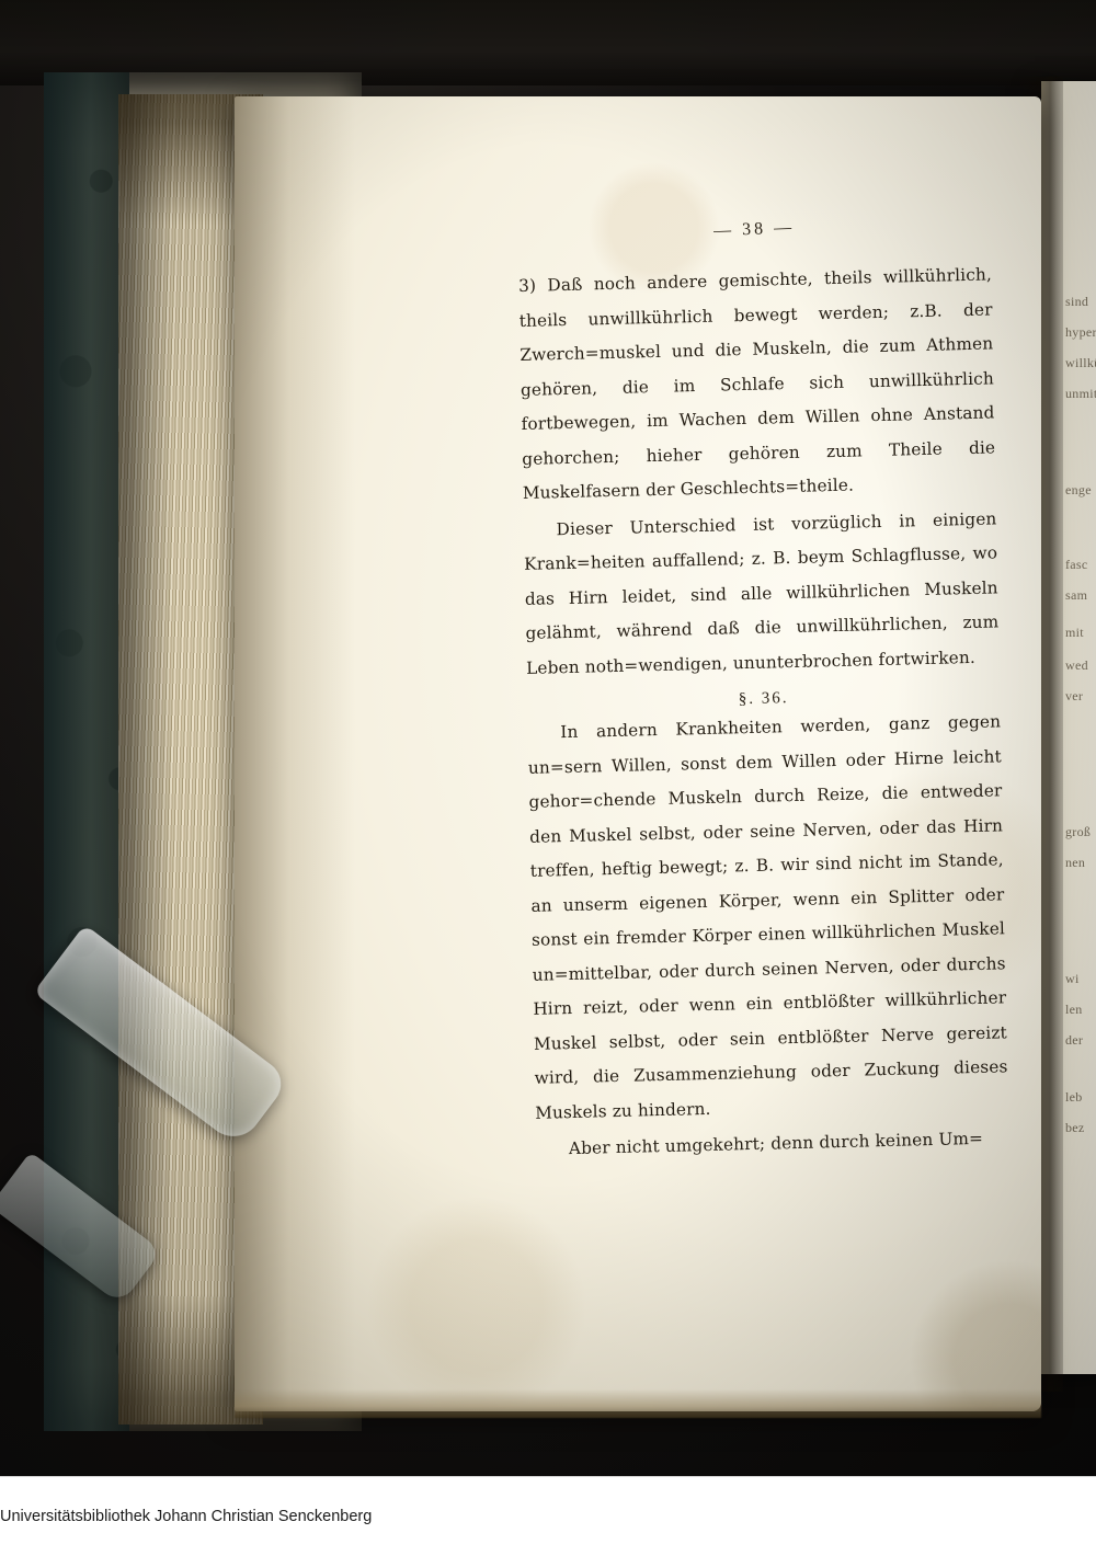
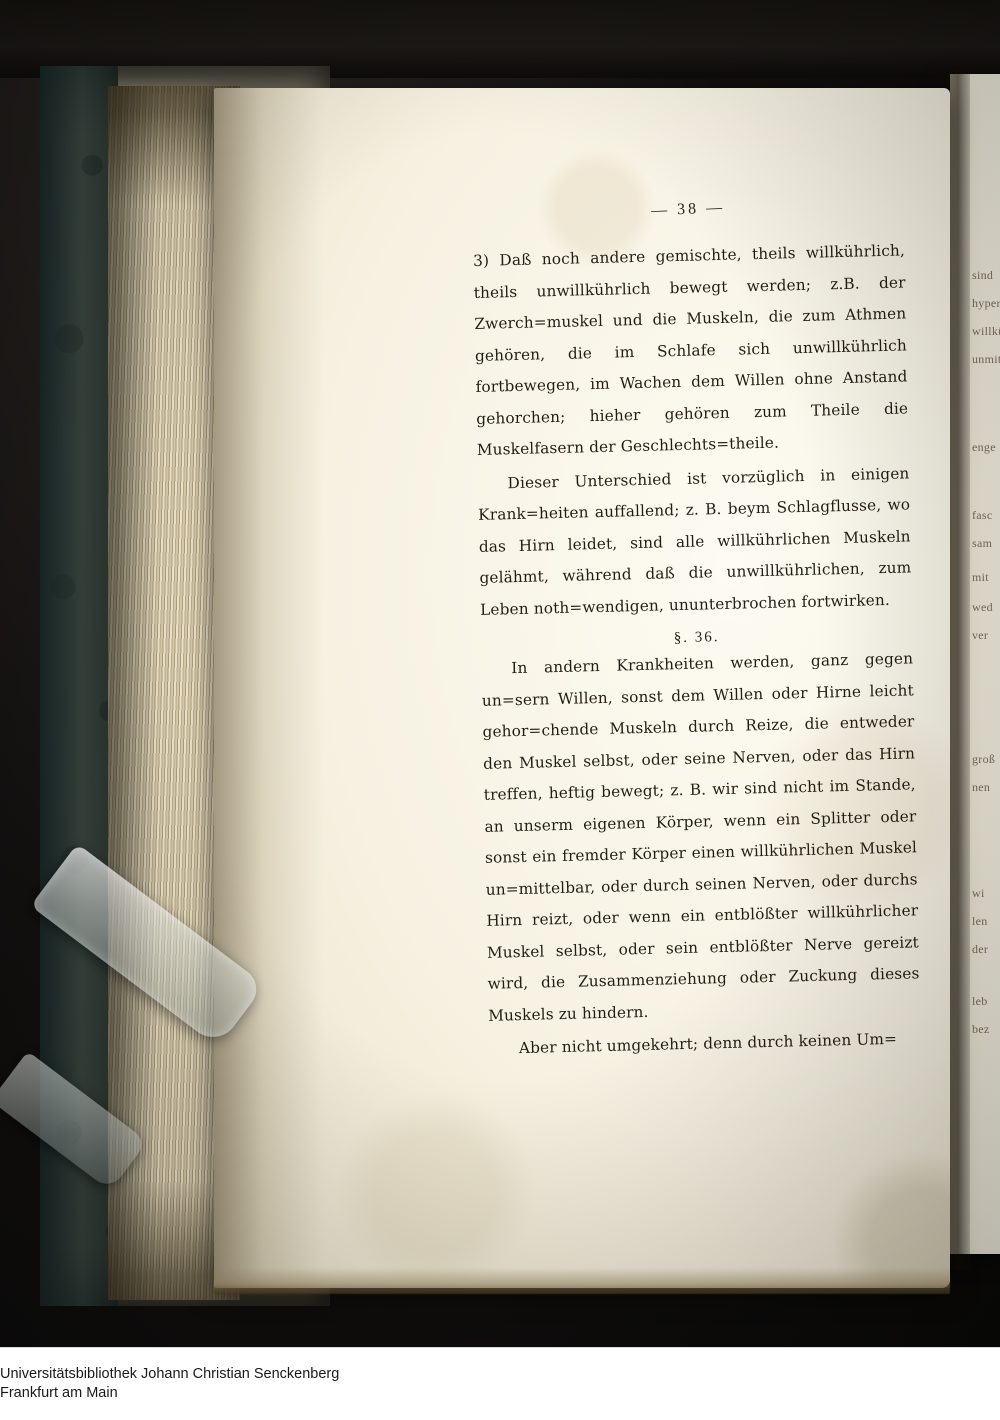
  Universitätsbibliothek Johann Christian Senckenberg
+ Frankfurt am Main
